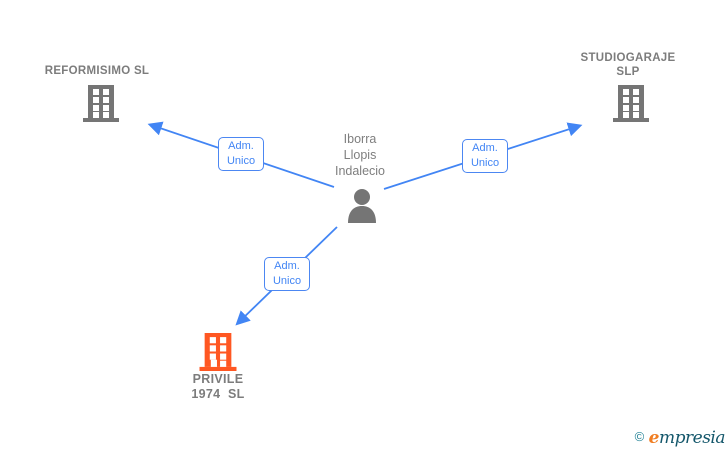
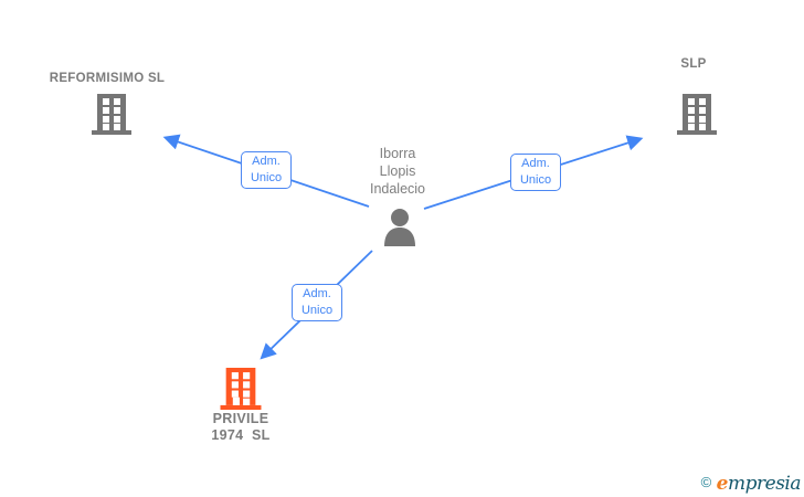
  REFORMISIMO SL
- STUDIOGARAJE
  SLP
  Iborra
  Llopis
  Indalecio
  PRIVILE
  1974 SL
  Adm.
  Unico
  Adm.
  Unico
  Adm.
  Unico
  © empresia
